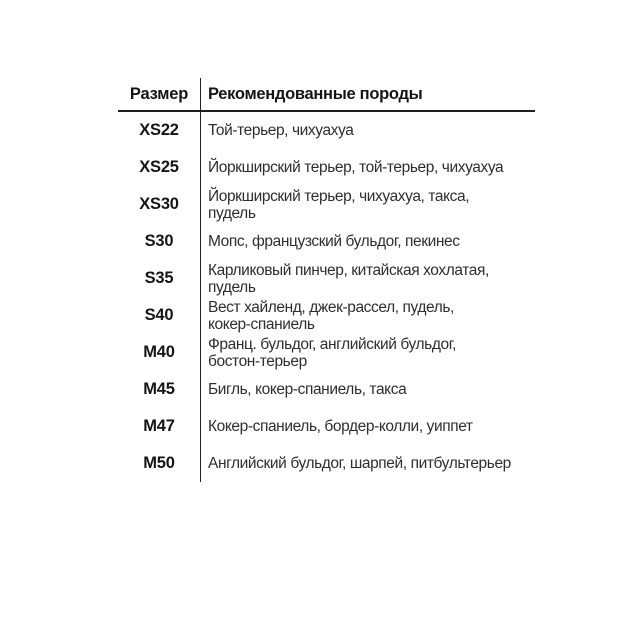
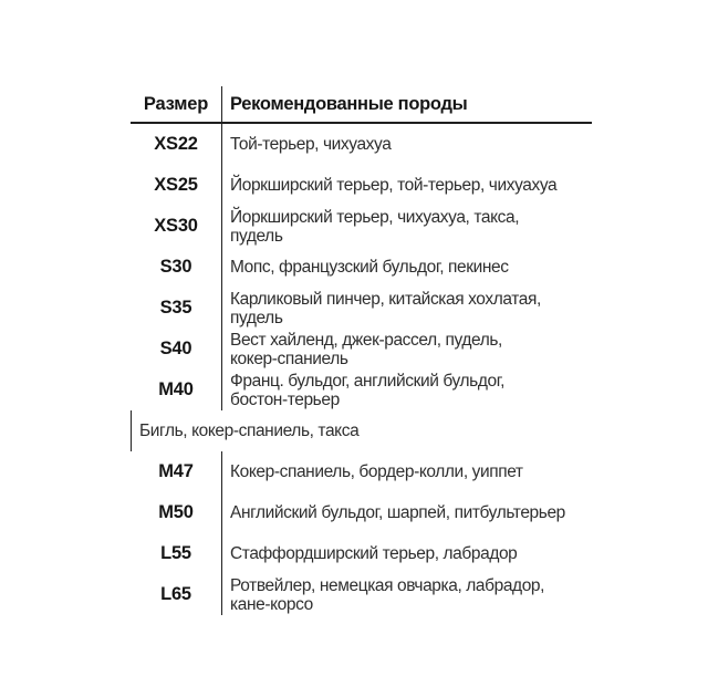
  Размер
  Рекомендованные породы
  XS22
  Той-терьер, чихуахуа
  XS25
  Йоркширский терьер, той-терьер, чихуахуа
  XS30
  Йоркширский терьер, чихуахуа, такса,
  пудель
  S30
  Мопс, французский бульдог, пекинес
  S35
  Карликовый пинчер, китайская хохлатая,
  пудель
  S40
  Вест хайленд, джек-рассел, пудель,
  кокер-спаниель
  M40
  Франц. бульдог, английский бульдог,
  бостон-терьер
- M45
  Бигль, кокер-спаниель, такса
  M47
  Кокер-спаниель, бордер-колли, уиппет
  M50
  Английский бульдог, шарпей, питбультерьер
+ L55
+ Стаффордширский терьер, лабрадор
+ L65
+ Ротвейлер, немецкая овчарка, лабрадор,
+ кане-корсо
